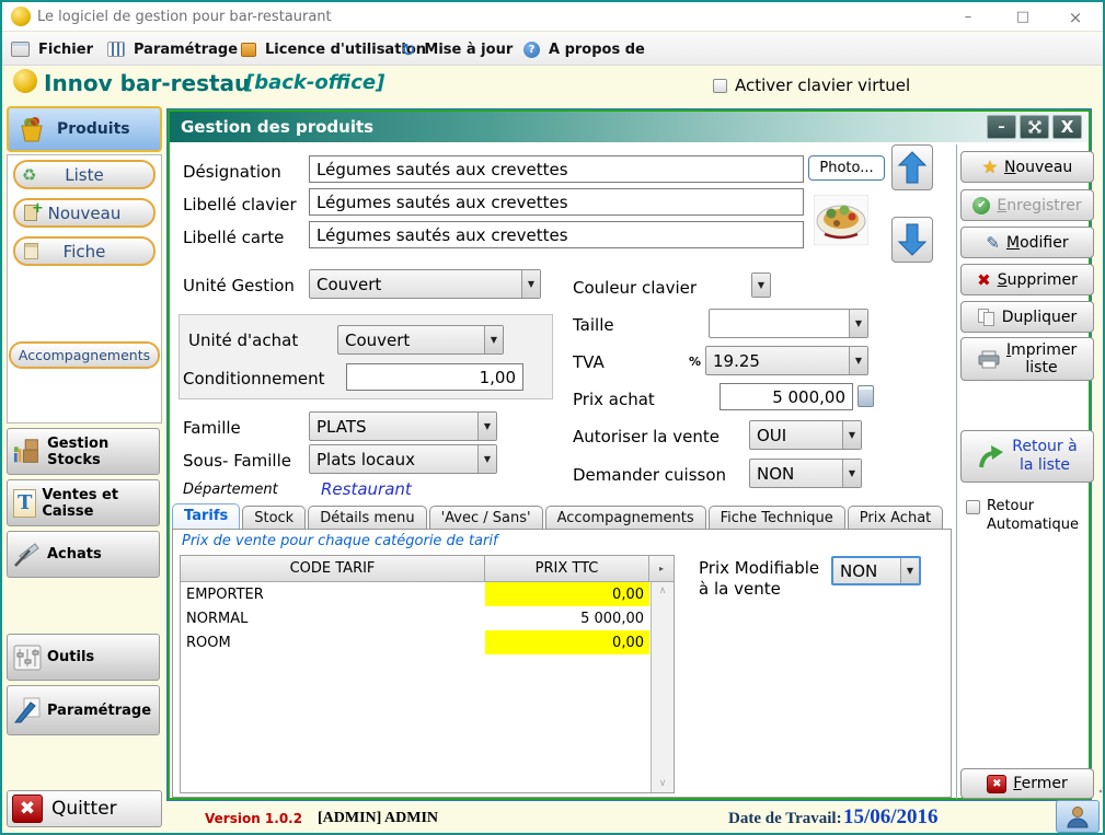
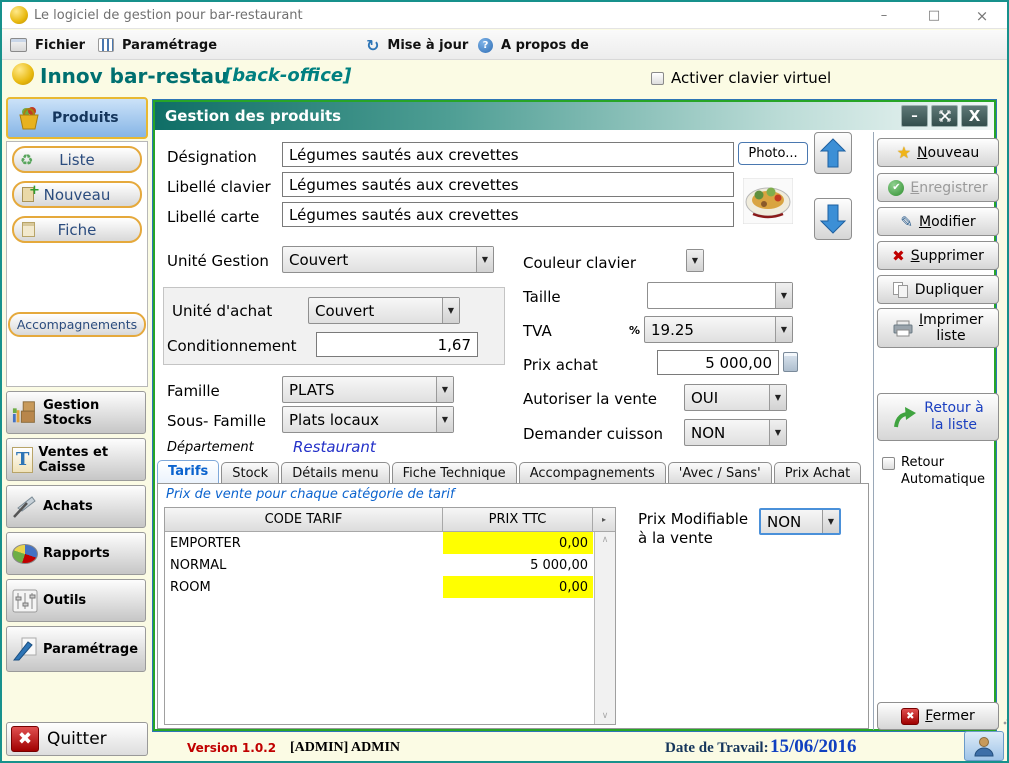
  Le logiciel de gestion pour bar-restaurant
  –
  □
  ×
  Fichier
  Paramétrage
- Licence d'utilisation
  ↻
  Mise à jour
  ?
  A propos de
  Innov bar-restau
  [back-office]
  Activer clavier virtuel
  Produits
  ♻
  Liste
  +
  Nouveau
  Fiche
  Accompagnements
  Gestion Stocks
  T
  Ventes et Caisse
  Achats
+ Rapports
  Outils
  Paramétrage
  ✖
  Quitter
  Gestion des produits
  –
  X
  Désignation
  Légumes sautés aux crevettes
  Libellé clavier
  Légumes sautés aux crevettes
  Libellé carte
  Légumes sautés aux crevettes
  Photo...
  Unité Gestion
  Couvert
  ▼
  Unité d'achat
  Couvert
  ▼
  Conditionnement
- 1,00
+ 1,67
  Famille
  PLATS
  ▼
  Sous- Famille
  Plats locaux
  ▼
  Département
  Restaurant
  Couleur clavier
  ▼
  Taille
  ▼
  TVA
  %
  19.25
  ▼
  Prix achat
  5 000,00
  Autoriser la vente
  OUI
  ▼
  Demander cuisson
  NON
  ▼
  Tarifs
  Stock
  Détails menu
- 'Avec / Sans'
+ Fiche Technique
  Accompagnements
- Fiche Technique
+ 'Avec / Sans'
  Prix Achat
  Prix de vente pour chaque catégorie de tarif
  CODE TARIF
  PRIX TTC
  ▸
  EMPORTER
  0,00
  NORMAL
  5 000,00
  ROOM
  0,00
  ∧
  ∨
  Prix Modifiable à la vente
  NON
  ▼
  ★
  Nouveau
  ✔
  Enregistrer
  ✎
  Modifier
  ✖
  Supprimer
  Dupliquer
  Imprimer liste
  Retour à la liste
  Retour Automatique
  ✖
  Fermer
  Version 1.0.2
  [ADMIN] ADMIN
  Date de Travail:
  15/06/2016
